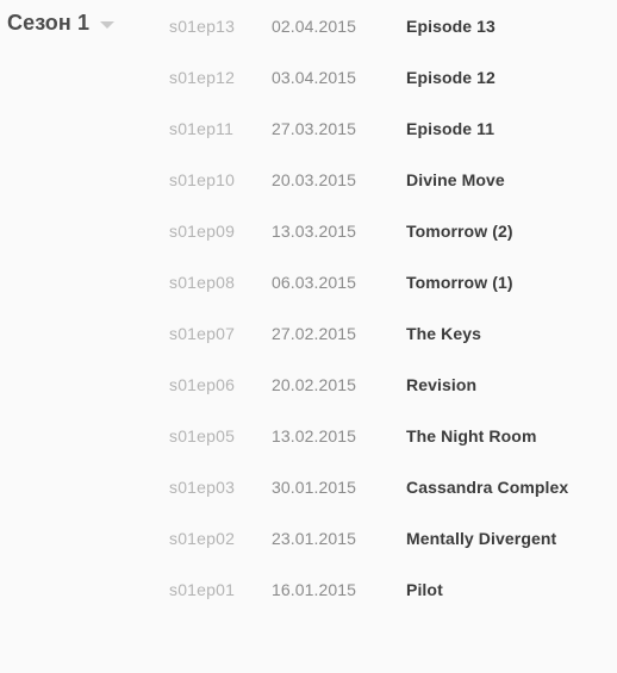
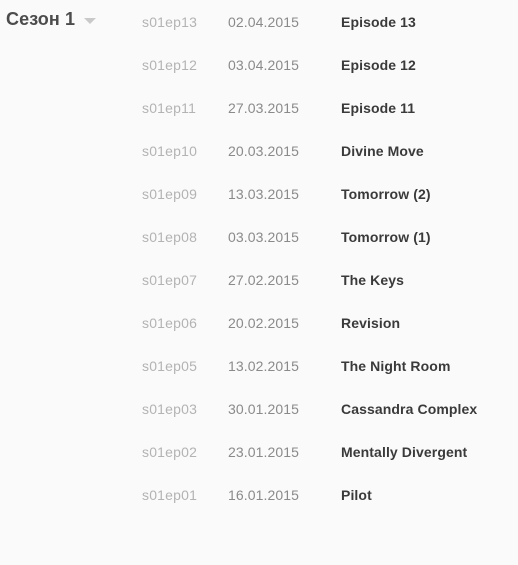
  Сезон 1
  s01ep13	02.04.2015	Episode 13
  s01ep12	03.04.2015	Episode 12
  s01ep11	27.03.2015	Episode 11
  s01ep10	20.03.2015	Divine Move
  s01ep09	13.03.2015	Tomorrow (2)
- s01ep08	06.03.2015	Tomorrow (1)
+ s01ep08	03.03.2015	Tomorrow (1)
  s01ep07	27.02.2015	The Keys
  s01ep06	20.02.2015	Revision
  s01ep05	13.02.2015	The Night Room
  s01ep03	30.01.2015	Cassandra Complex
  s01ep02	23.01.2015	Mentally Divergent
  s01ep01	16.01.2015	Pilot
